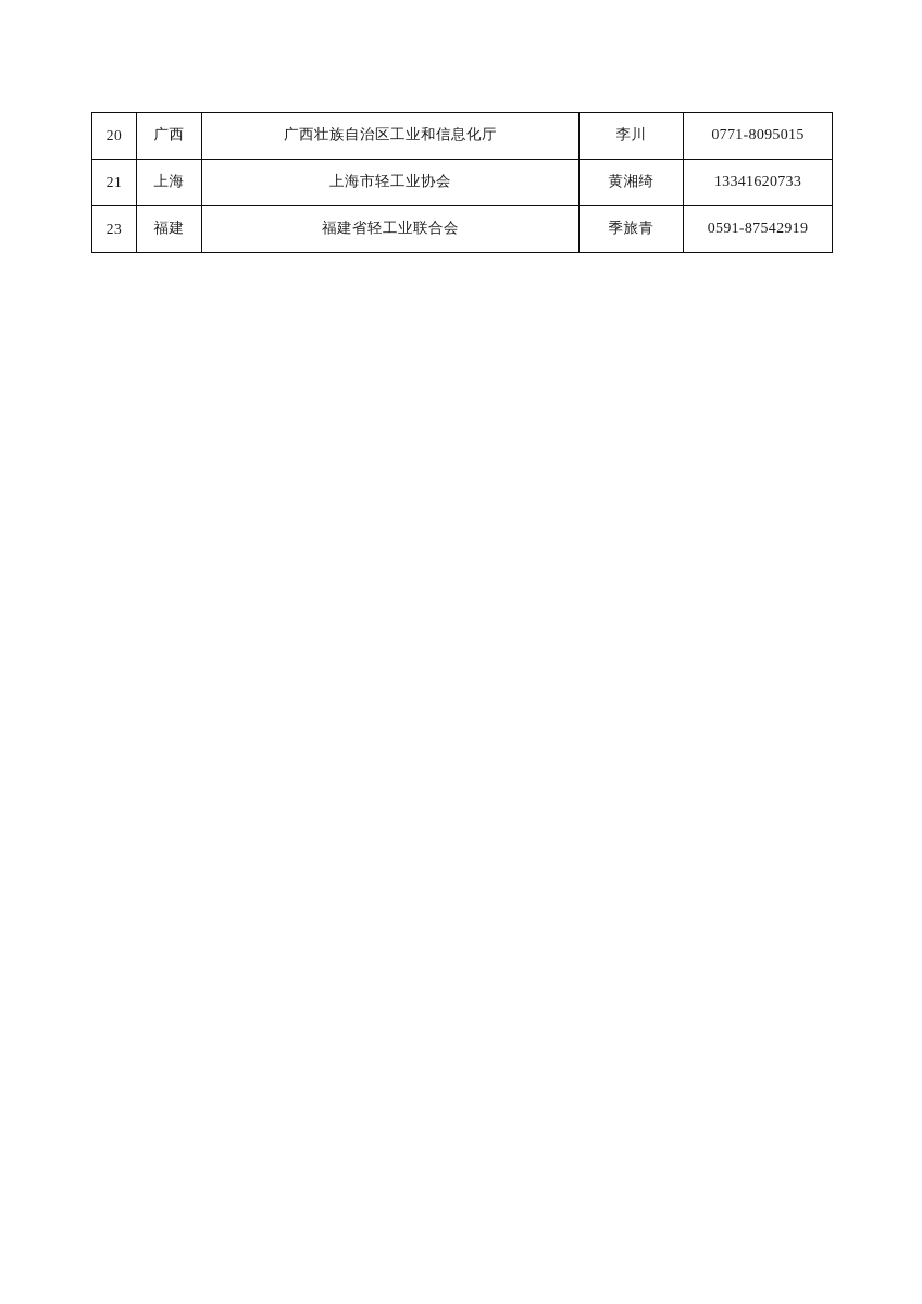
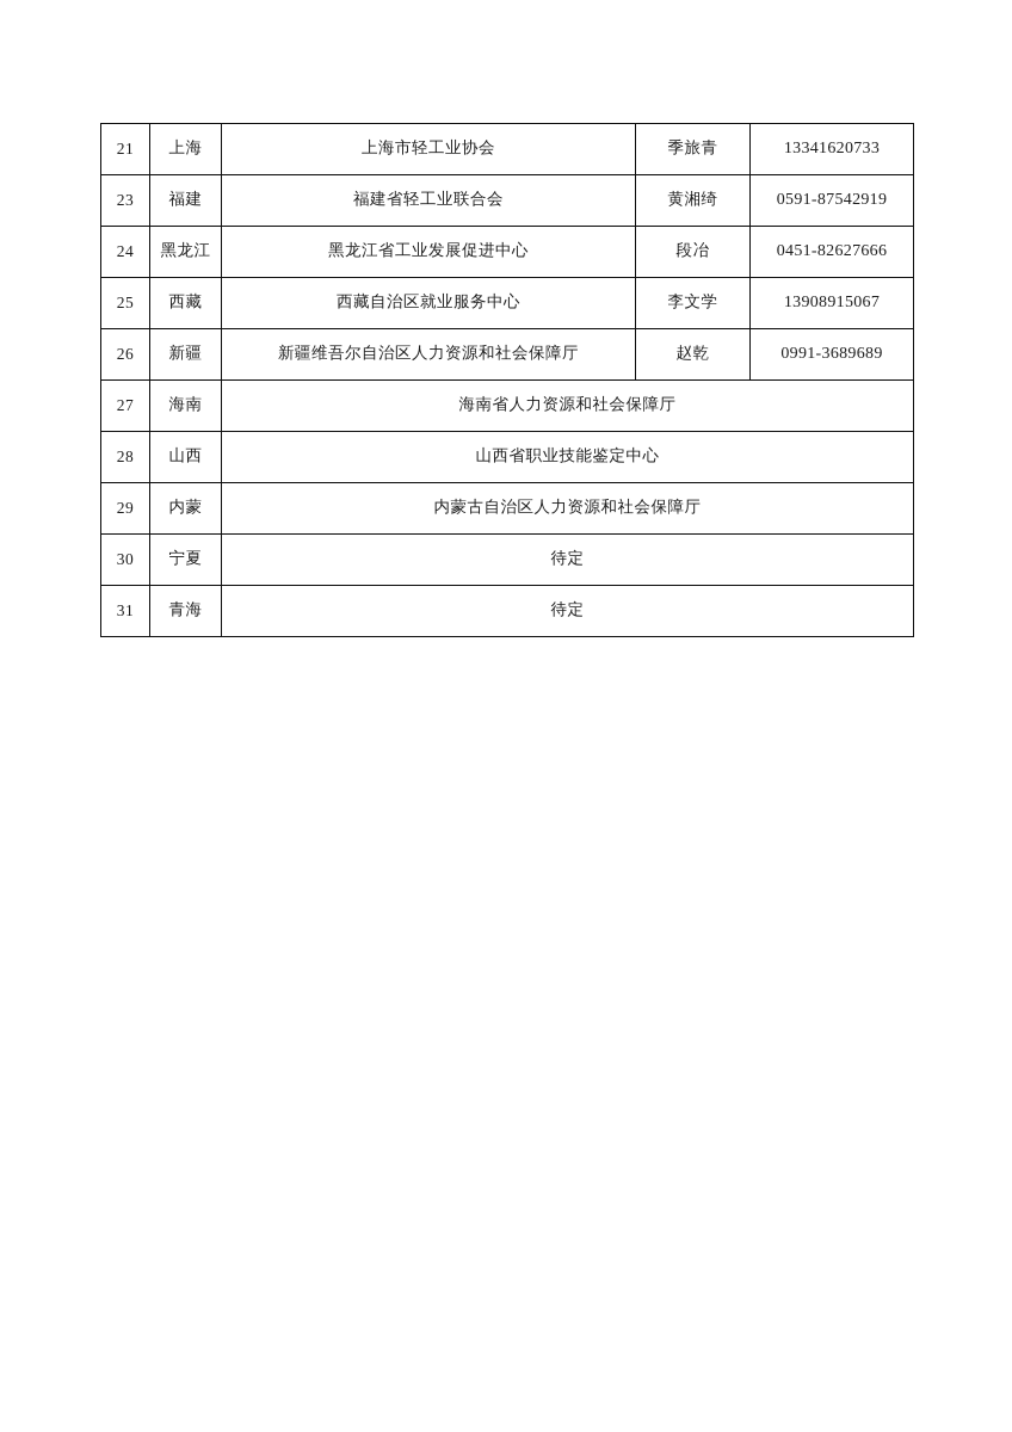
- 20	广西	广西壮族自治区工业和信息化厅	李川	0771-8095015
- 21	上海	上海市轻工业协会	黄湘绮	13341620733
+ 21	上海	上海市轻工业协会	季旅青	13341620733
- 23	福建	福建省轻工业联合会	季旅青	0591-87542919
+ 23	福建	福建省轻工业联合会	黄湘绮	0591-87542919
+ 24	黑龙江	黑龙江省工业发展促进中心	段冶	0451-82627666
+ 25	西藏	西藏自治区就业服务中心	李文学	13908915067
+ 26	新疆	新疆维吾尔自治区人力资源和社会保障厅	赵乾	0991-3689689
+ 27	海南	海南省人力资源和社会保障厅
+ 28	山西	山西省职业技能鉴定中心
+ 29	内蒙	内蒙古自治区人力资源和社会保障厅
+ 30	宁夏	待定
+ 31	青海	待定
